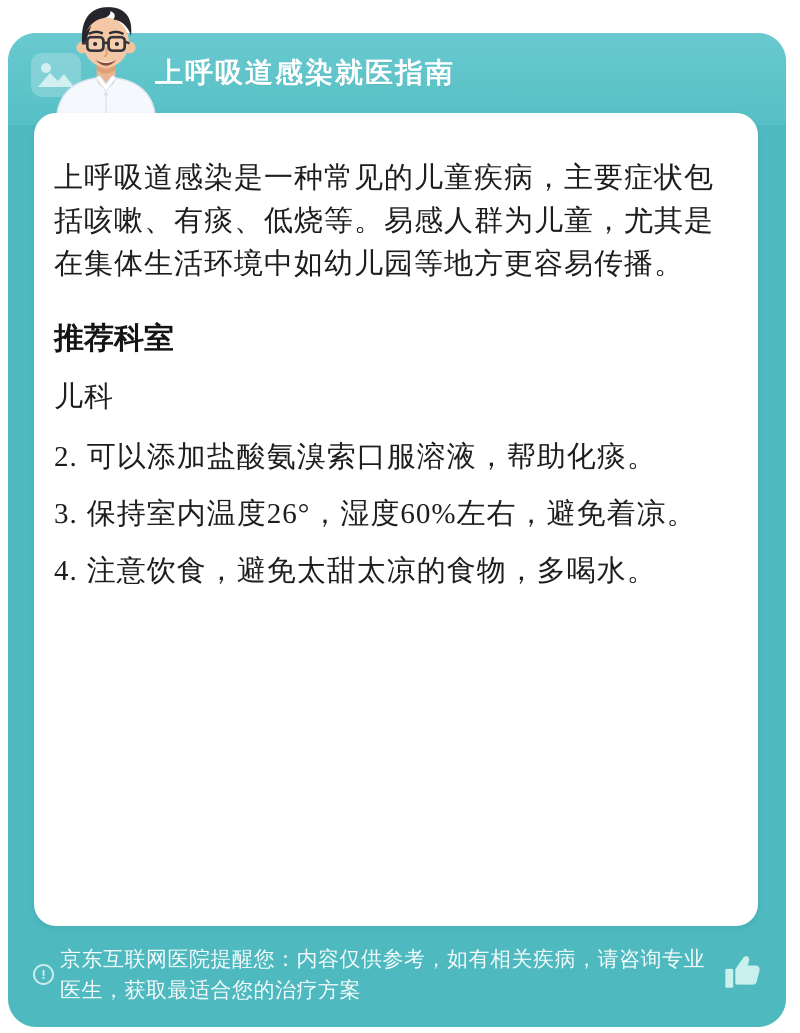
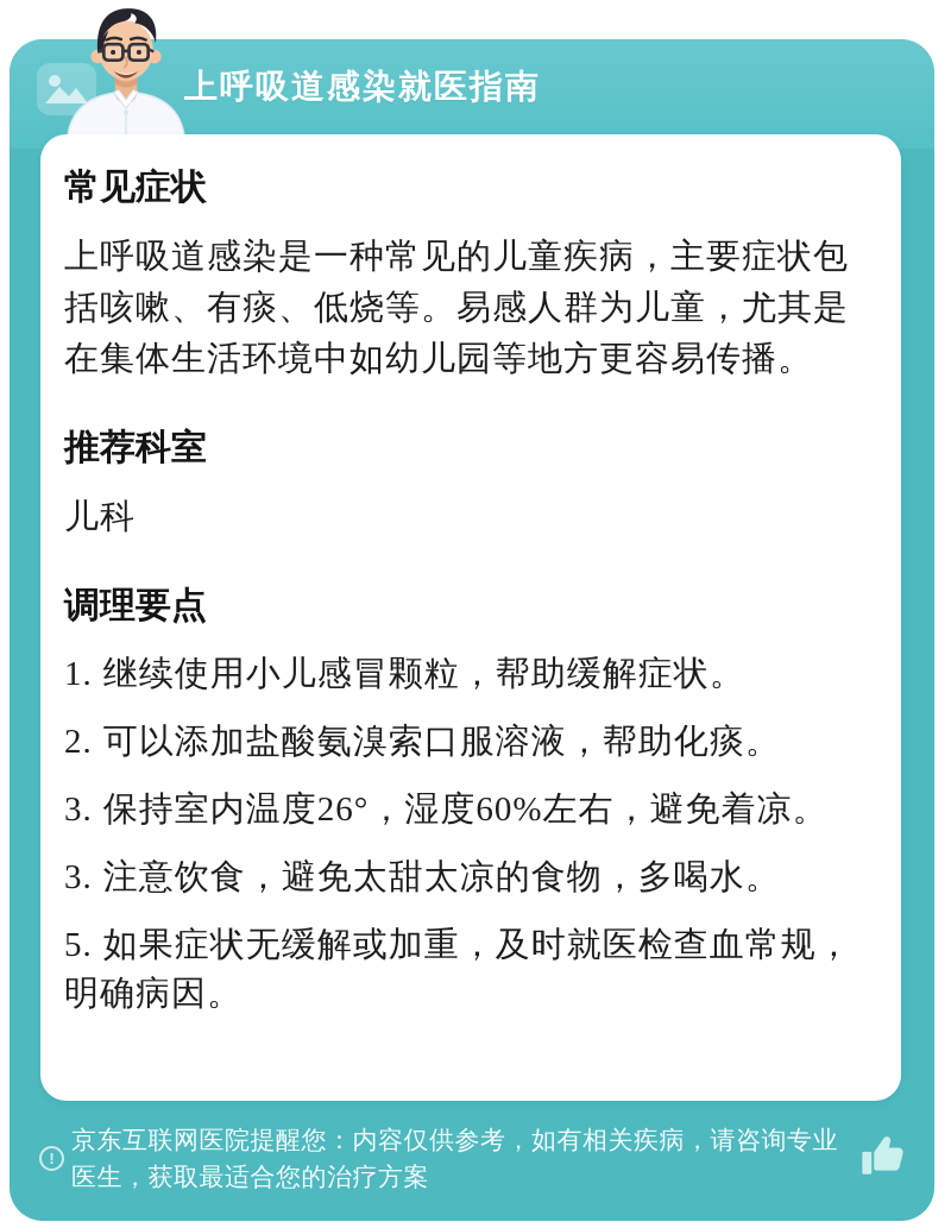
  上呼吸道感染就医指南
+ 常见症状
  上呼吸道感染是一种常见的儿童疾病，主要症状包括咳嗽、有痰、低烧等。易感人群为儿童，尤其是在集体生活环境中如幼儿园等地方更容易传播。
  推荐科室
  儿科
+ 调理要点
+ 1. 继续使用小儿感冒颗粒，帮助缓解症状。
  2. 可以添加盐酸氨溴索口服溶液，帮助化痰。
  3. 保持室内温度26°，湿度60%左右，避免着凉。
- 4. 注意饮食，避免太甜太凉的食物，多喝水。
+ 3. 注意饮食，避免太甜太凉的食物，多喝水。
+ 5. 如果症状无缓解或加重，及时就医检查血常规，明确病因。
  !
  京东互联网医院提醒您：内容仅供参考，如有相关疾病，请咨询专业医生，获取最适合您的治疗方案
